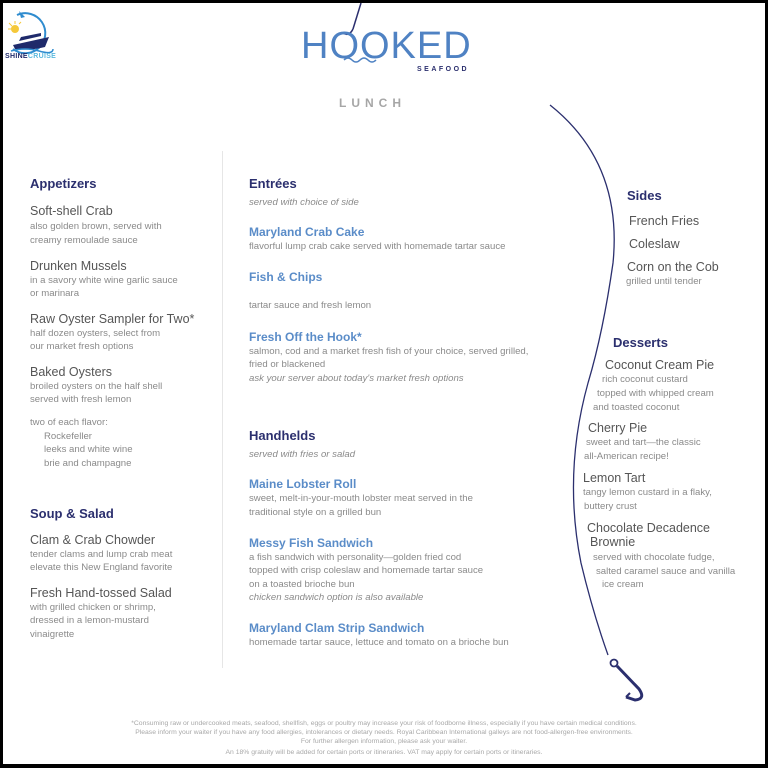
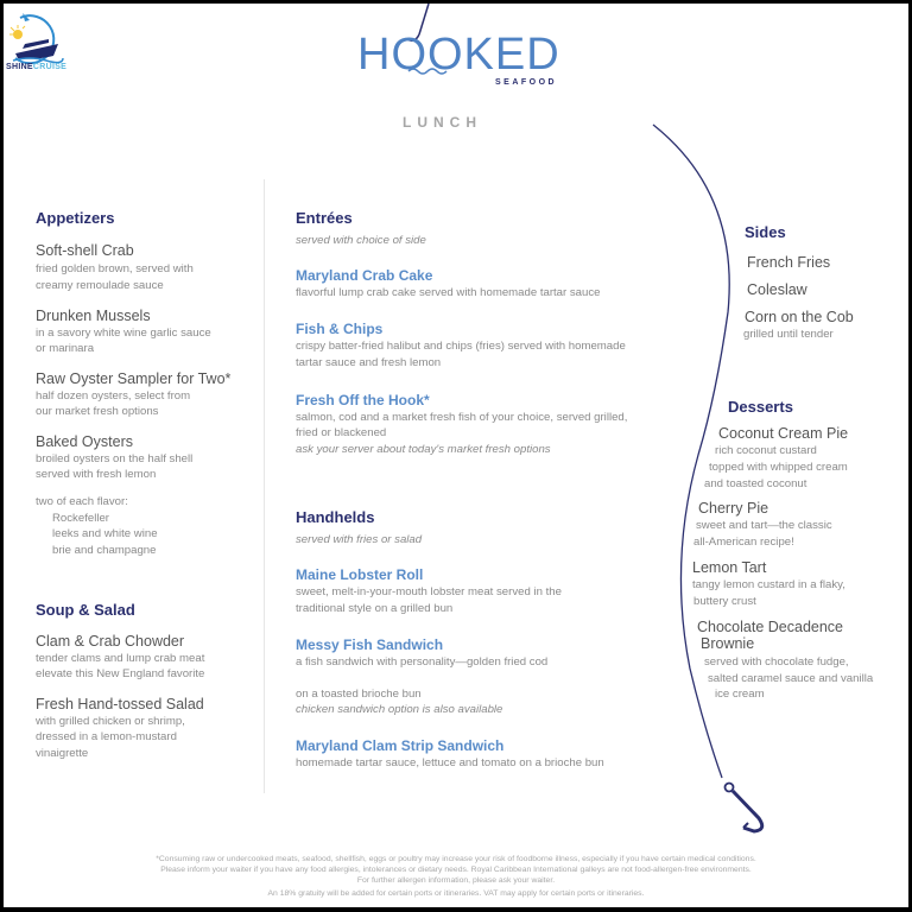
  HOOKED
  LUNCH
  Appetizers
  Soft-shell Crab
- also golden brown, served with
+ fried golden brown, served with
  creamy remoulade sauce
  Drunken Mussels
  in a savory white wine garlic sauce
  or marinara
  Raw Oyster Sampler for Two*
  half dozen oysters, select from
  our market fresh options
  Baked Oysters
  broiled oysters on the half shell
  served with fresh lemon
  two of each flavor:
  Rockefeller
  leeks and white wine
  brie and champagne
  Soup & Salad
  Clam & Crab Chowder
  tender clams and lump crab meat
  elevate this New England favorite
  Fresh Hand-tossed Salad
  with grilled chicken or shrimp,
  dressed in a lemon-mustard
  vinaigrette
  Entrées
  served with choice of side
  Maryland Crab Cake
  flavorful lump crab cake served with homemade tartar sauce
  Fish & Chips
+ crispy batter-fried halibut and chips (fries) served with homemade
  tartar sauce and fresh lemon
  Fresh Off the Hook*
  salmon, cod and a market fresh fish of your choice, served grilled,
  fried or blackened
  ask your server about today's market fresh options
  Handhelds
  served with fries or salad
  Maine Lobster Roll
  sweet, melt-in-your-mouth lobster meat served in the
  traditional style on a grilled bun
  Messy Fish Sandwich
  a fish sandwich with personality—golden fried cod
- topped with crisp coleslaw and homemade tartar sauce
  on a toasted brioche bun
  chicken sandwich option is also available
  Maryland Clam Strip Sandwich
  homemade tartar sauce, lettuce and tomato on a brioche bun
  Sides
  French Fries
  Coleslaw
  Corn on the Cob
  grilled until tender
  Desserts
  Coconut Cream Pie
  rich coconut custard
  topped with whipped cream
  and toasted coconut
  Cherry Pie
  sweet and tart—the classic
  all-American recipe!
  Lemon Tart
  tangy lemon custard in a flaky,
  buttery crust
  Chocolate Decadence
  Brownie
  served with chocolate fudge,
  salted caramel sauce and vanilla
  ice cream
